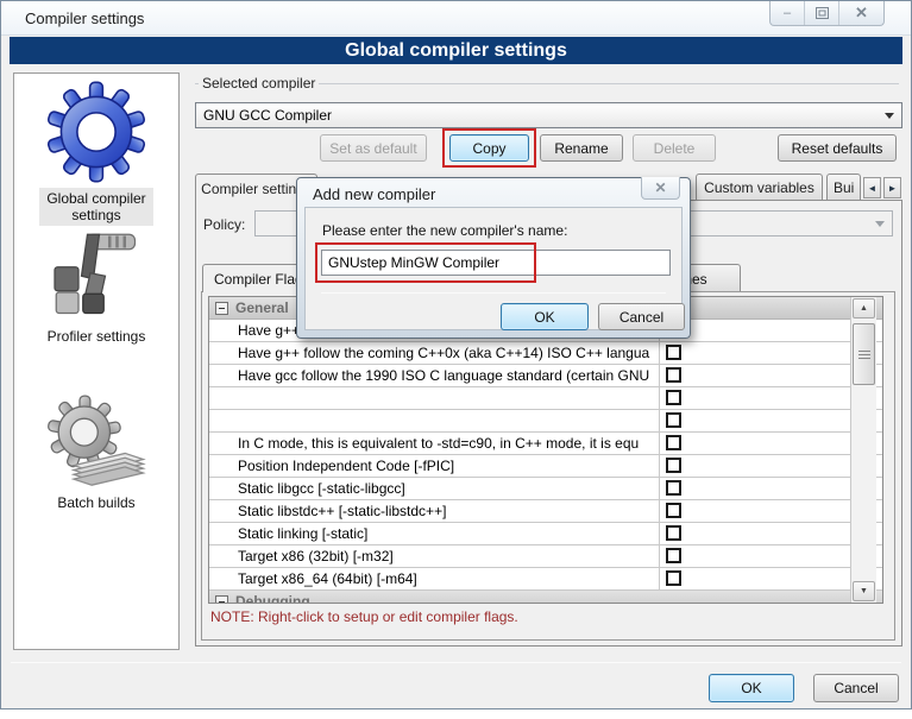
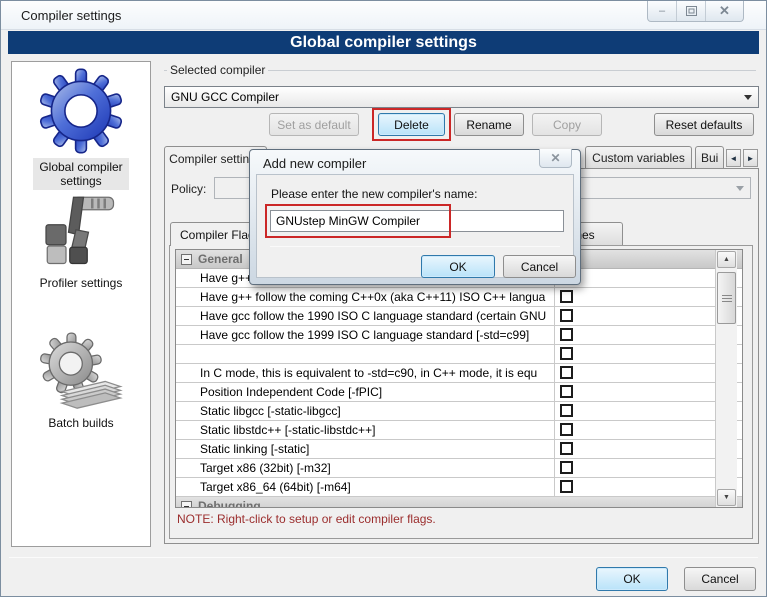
  Compiler settings
  –
  ✕
  Global compiler settings
  Global compiler settings
  Profiler settings
  Batch builds
  Selected compiler
  GNU GCC Compiler
  Set as default
- Copy
+ Delete
  Rename
- Delete
+ Copy
  Reset defaults
  Compiler settin
  Custom variables
  Bui
  ◄
  ►
  Policy:
  Compiler Fla
  General
  Have g+
- Have g++ follow the coming C++0x (aka C++14) ISO C++ langua
+ Have g++ follow the coming C++0x (aka C++11) ISO C++ langua
  Have gcc follow the 1990 ISO C language standard (certain GNU
+ Have gcc follow the 1999 ISO C language standard [-std=c99]
  In C mode, this is equivalent to -std=c90, in C++ mode, it is equ
  Position Independent Code [-fPIC]
  Static libgcc [-static-libgcc]
  Static libstdc++ [-static-libstdc++]
  Static linking [-static]
  Target x86 (32bit) [-m32]
  Target x86_64 (64bit) [-m64]
  Debugging
  NOTE: Right-click to setup or edit compiler flags.
  OK
  Cancel
  Add new compiler
  ✕
  Please enter the new compiler's name:
  GNUstep MinGW Compiler
  OK
  Cancel
